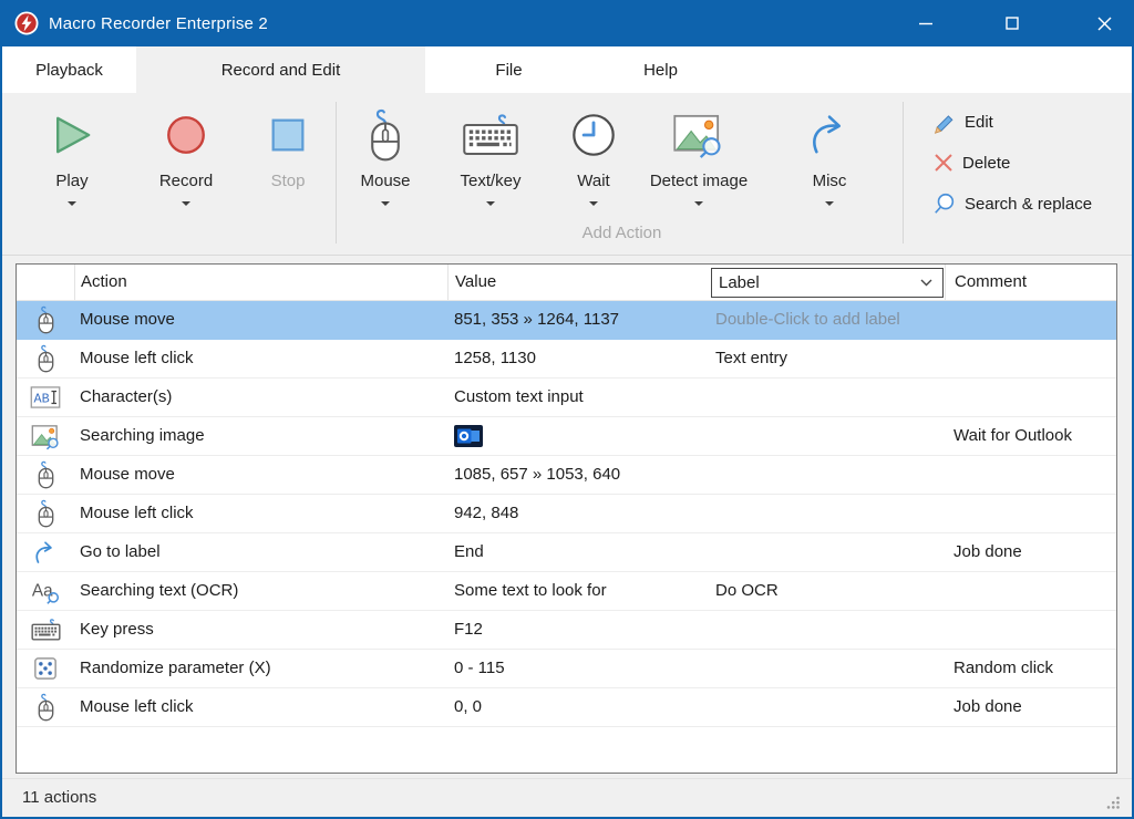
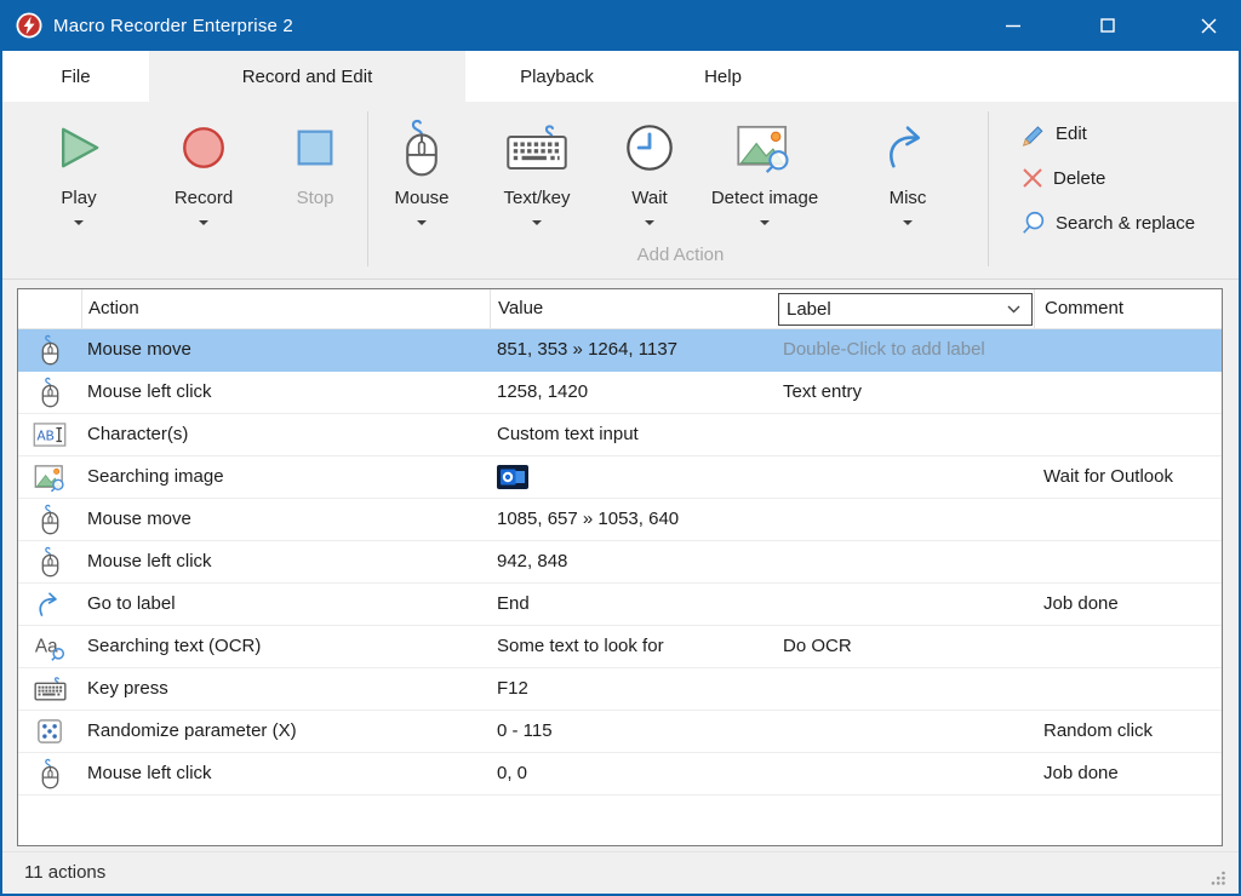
  Macro Recorder Enterprise 2
- Playback
+ File
  Record and Edit
- File
+ Playback
  Help
  Play
  Record
  Stop
  Mouse
  Text/key
  Wait
  Detect image
  Misc
  Add Action
  Edit
  Delete
  Search & replace
  Action
  Value
  Comment
  Label
  Mouse move
  851, 353 » 1264, 1137
  Double-Click to add label
  Mouse left click
- 1258, 1130
+ 1258, 1420
  Text entry
  AB
  Character(s)
  Custom text input
  Searching image
  Wait for Outlook
  Mouse move
  1085, 657 » 1053, 640
  Mouse left click
  942, 848
  Go to label
  End
  Job done
  Aa
  Searching text (OCR)
  Some text to look for
  Do OCR
  Key press
  F12
  Randomize parameter (X)
  0 - 115
  Random click
  Mouse left click
  0, 0
  Job done
  11 actions
